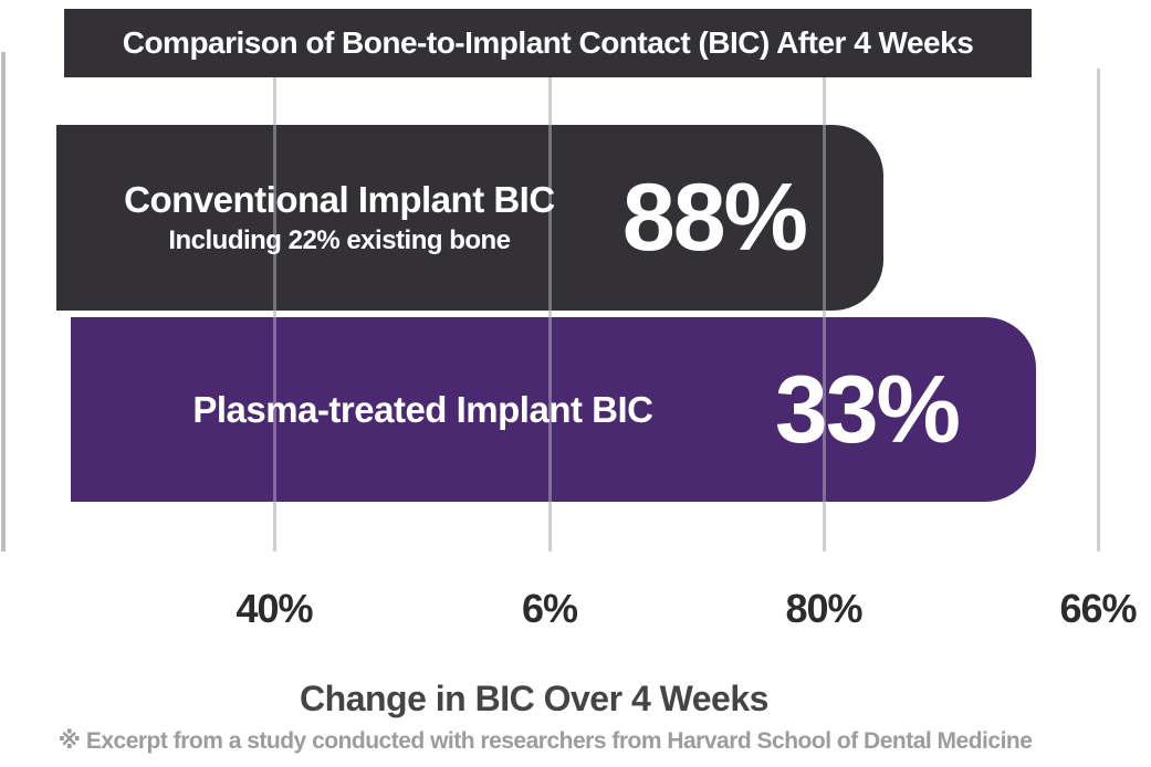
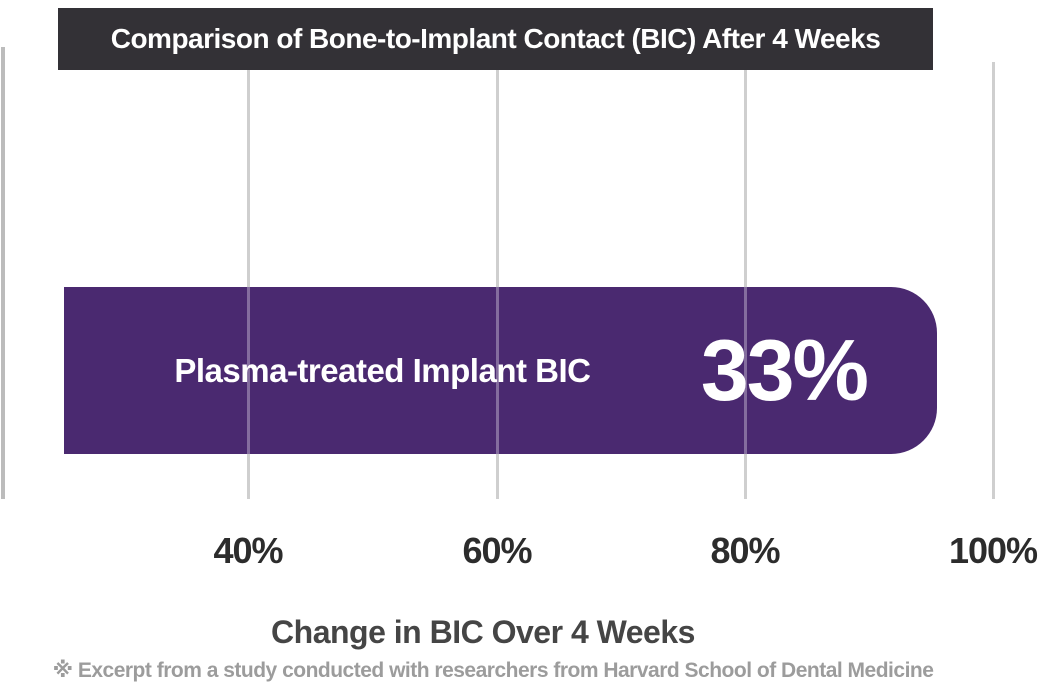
- Conventional Implant BIC
- Including 22% existing bone
- 88%
  Plasma-treated Implant BIC
  33%
  Comparison of Bone-to-Implant Contact (BIC) After 4 Weeks
  40%
- 6%
+ 60%
  80%
- 66%
+ 100%
  Change in BIC Over 4 Weeks
  ※ Excerpt from a study conducted with researchers from Harvard School of Dental Medicine
